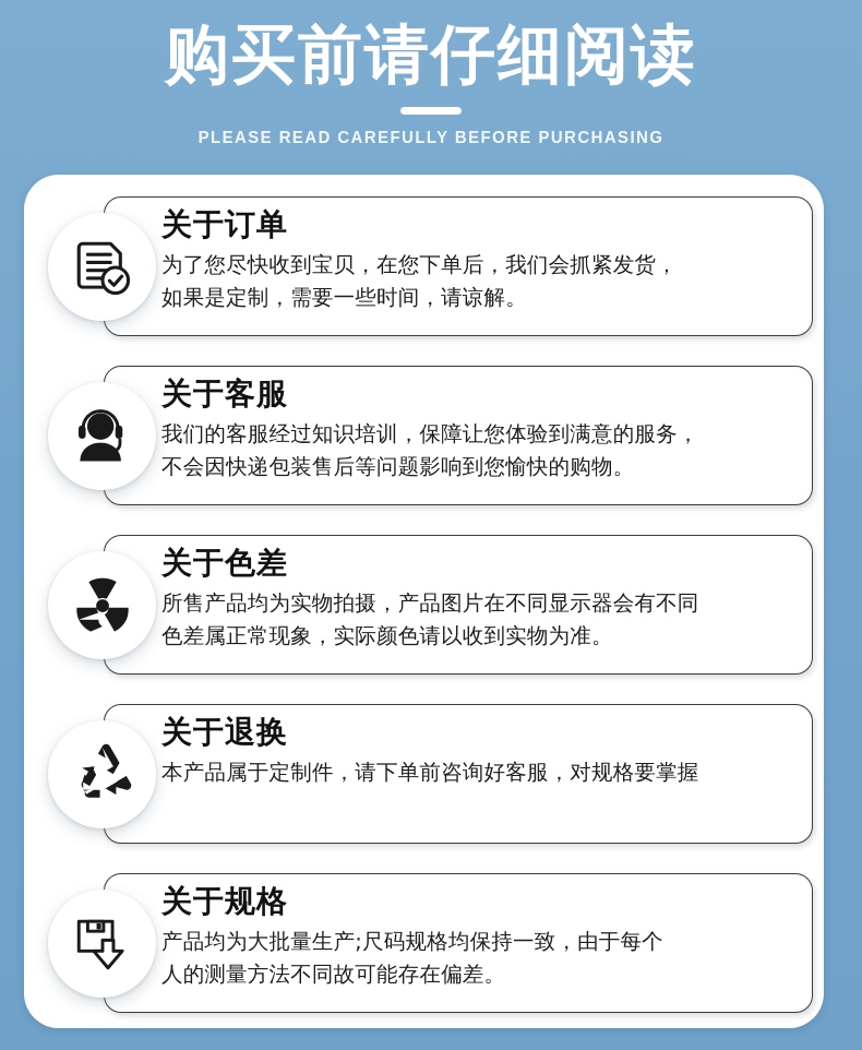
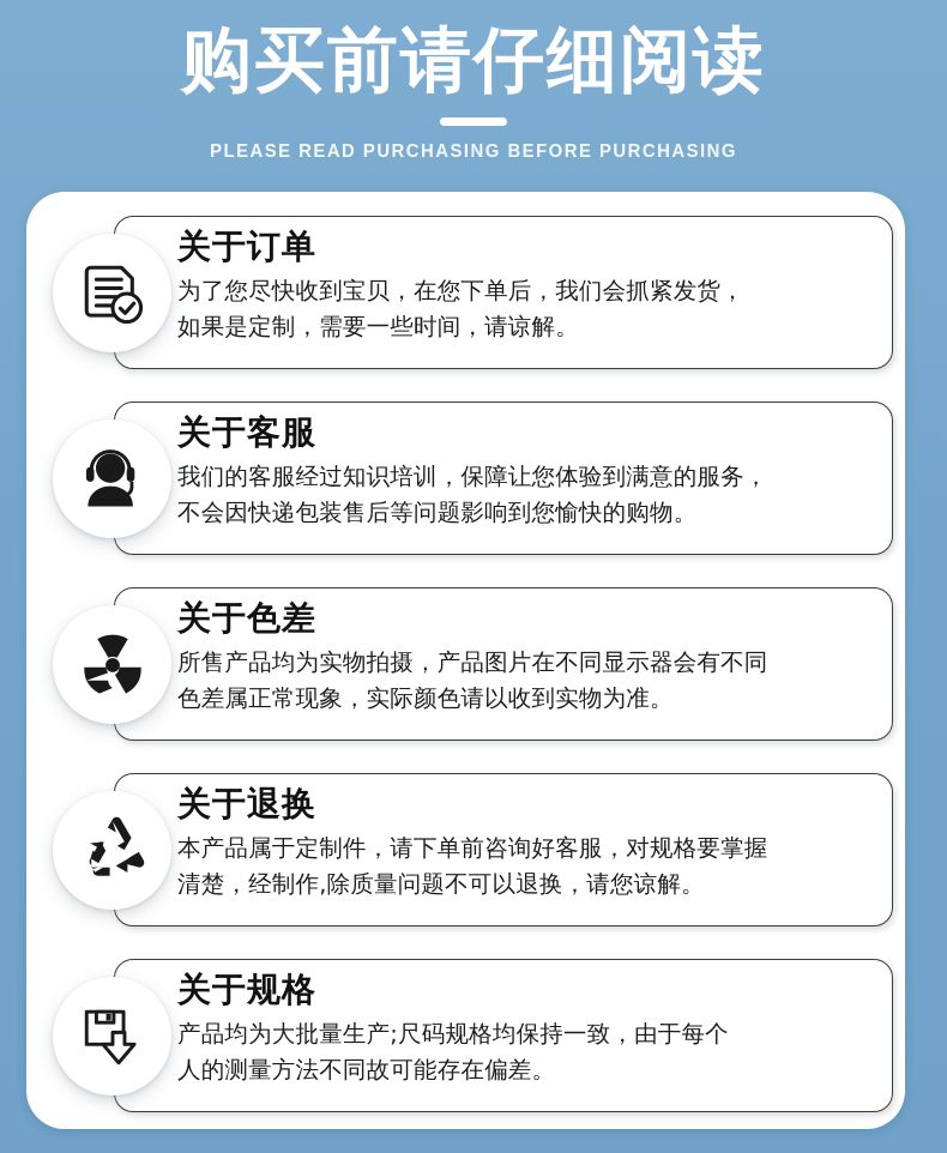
  购买前请仔细阅读
- PLEASE READ CAREFULLY BEFORE PURCHASING
+ PLEASE READ PURCHASING BEFORE PURCHASING
  关于订单
  为了您尽快收到宝贝，在您下单后，我们会抓紧发货，
  如果是定制，需要一些时间，请谅解。
  关于客服
  我们的客服经过知识培训，保障让您体验到满意的服务，
  不会因快递包装售后等问题影响到您愉快的购物。
  关于色差
  所售产品均为实物拍摄，产品图片在不同显示器会有不同
  色差属正常现象，实际颜色请以收到实物为准。
  关于退换
  本产品属于定制件，请下单前咨询好客服，对规格要掌握
+ 清楚，经制作,除质量问题不可以退换，请您谅解。
  关于规格
  产品均为大批量生产;尺码规格均保持一致，由于每个
  人的测量方法不同故可能存在偏差。
